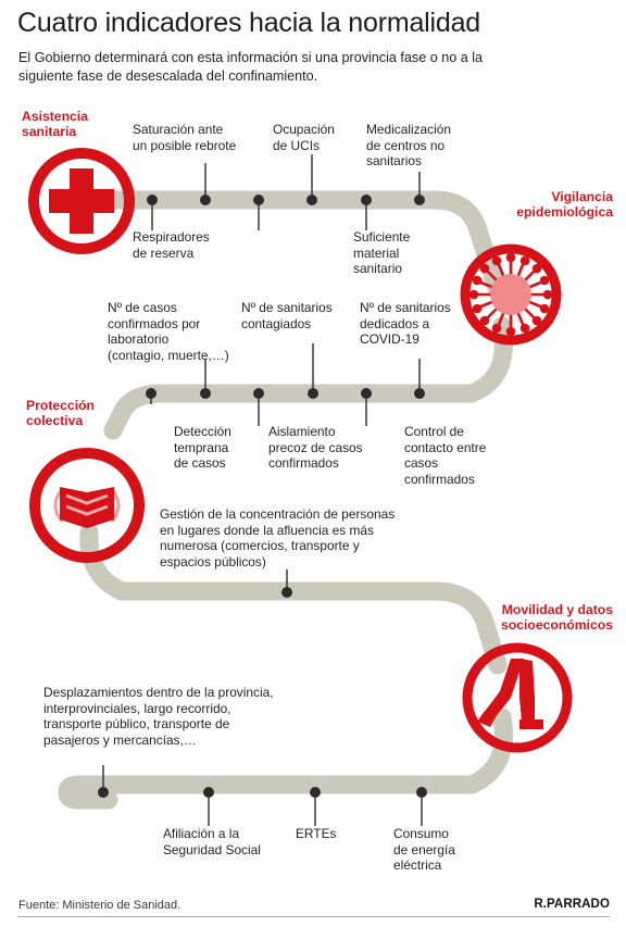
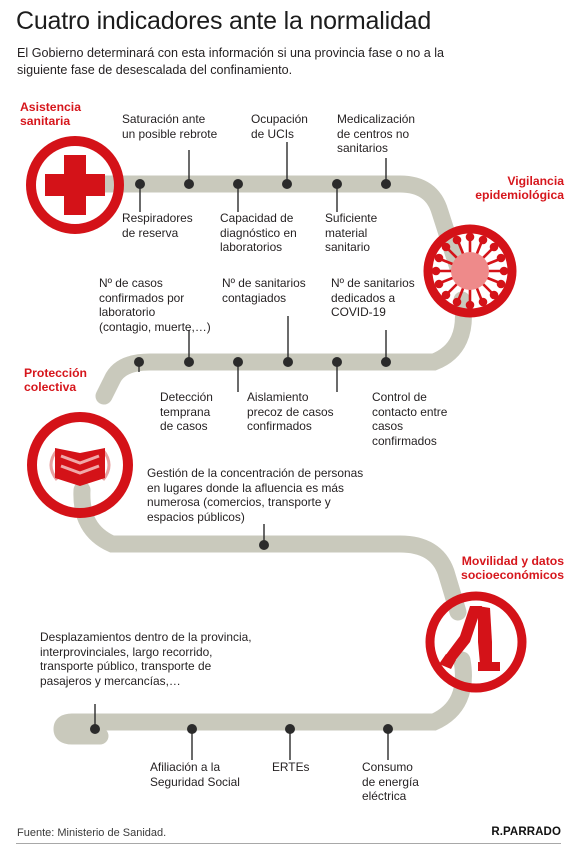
- Cuatro indicadores hacia la normalidad
+ Cuatro indicadores ante la normalidad
  El Gobierno determinará con esta información si una provincia fase o no a la siguiente fase de desescalada del confinamiento.
  Asistencia
  sanitaria
  Saturación ante
  un posible rebrote
  Ocupación
  de UCIs
  Medicalización
  de centros no
  sanitarios
  Respiradores
  de reserva
+ Capacidad de
+ diagnóstico en
+ laboratorios
  Suficiente
  material
  sanitario
  Vigilancia
  epidemiológica
  Nº de casos
  confirmados por
  laboratorio
  (contagio, muerte,…)
  Nº de sanitarios
  contagiados
  Nº de sanitarios
  dedicados a
  COVID-19
  Detección
  temprana
  de casos
  Aislamiento
  precoz de casos
  confirmados
  Control de
  contacto entre
  casos
  confirmados
  Protección
  colectiva
  Gestión de la concentración de personas
  en lugares donde la afluencia es más
  numerosa (comercios, transporte y
  espacios públicos)
  Movilidad y datos
  socioeconómicos
  Desplazamientos dentro de la provincia,
  interprovinciales, largo recorrido,
  transporte público, transporte de
  pasajeros y mercancías,…
  Afiliación a la
  Seguridad Social
  ERTEs
  Consumo
  de energía
  eléctrica
  Fuente: Ministerio de Sanidad.
  R.PARRADO
